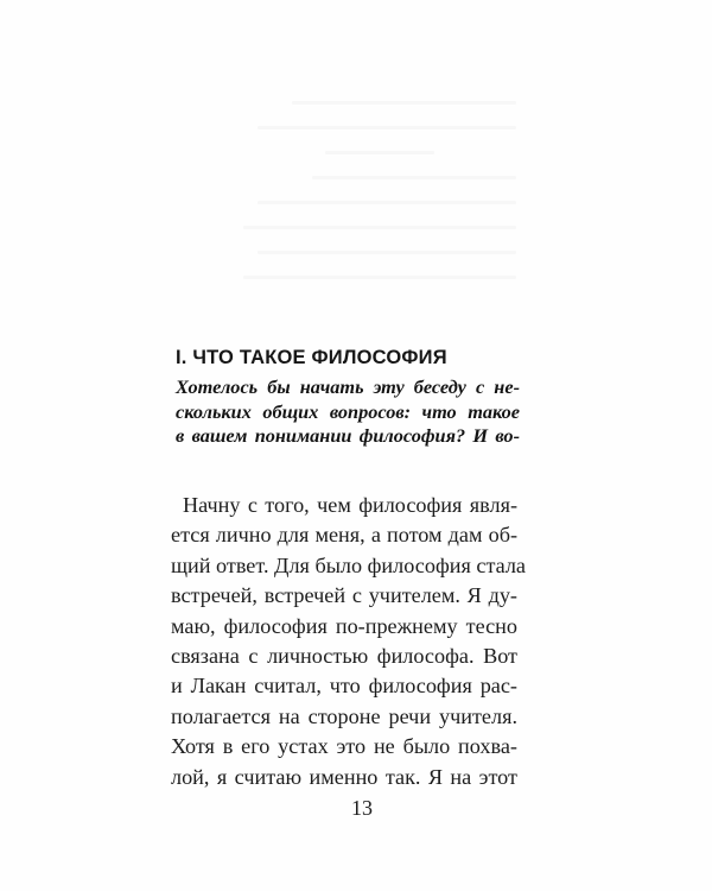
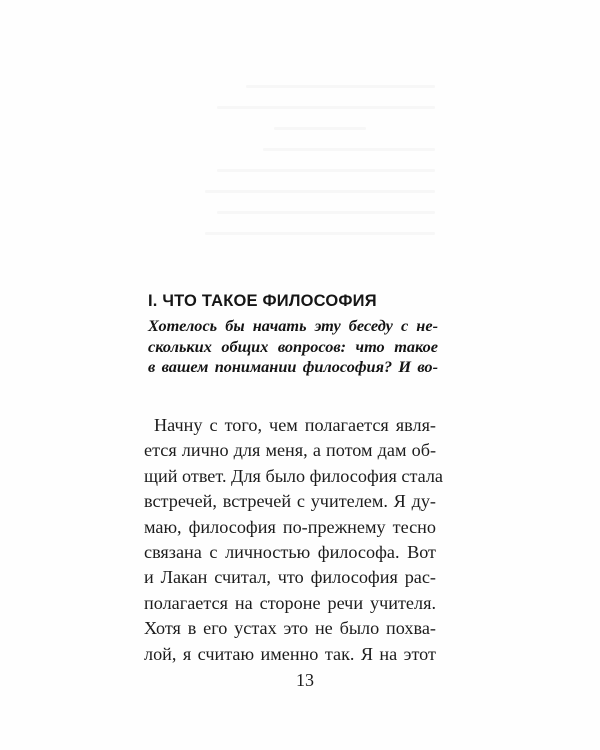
  I. ЧТО ТАКОЕ ФИЛОСОФИЯ
  Хотелось бы начать эту беседу с не-
  скольких общих вопросов: что такое
  в вашем понимании философия? И во-
- Начну с того, чем философия явля-
+ Начну с того, чем полагается явля-
  ется лично для меня, а потом дам об-
  щий ответ. Для было философия стала
  встречей, встречей с учителем. Я ду-
  маю, философия по-прежнему тесно
  связана с личностью философа. Вот
  и Лакан считал, что философия рас-
  полагается на стороне речи учителя.
  Хотя в его устах это не было похва-
  лой, я считаю именно так. Я на этот
  13
